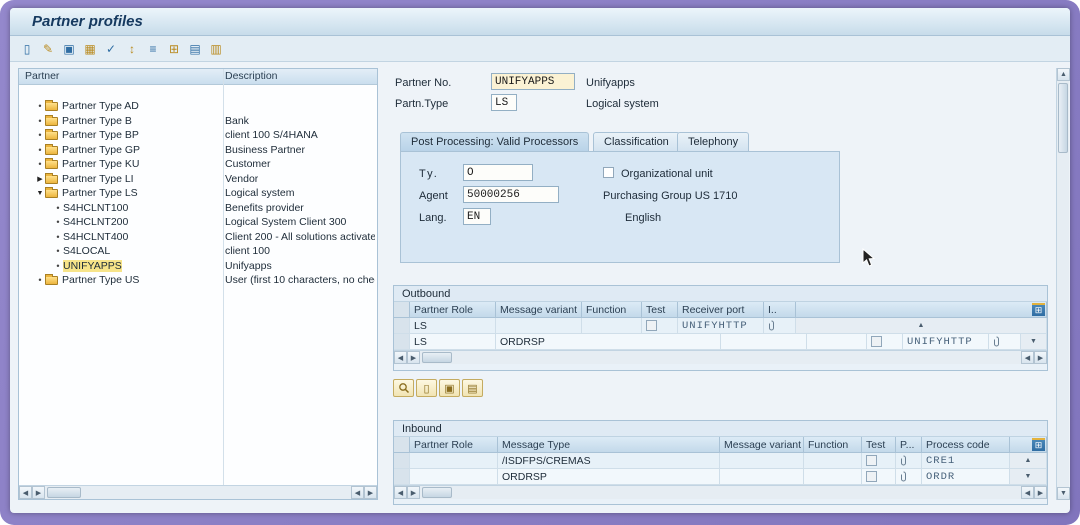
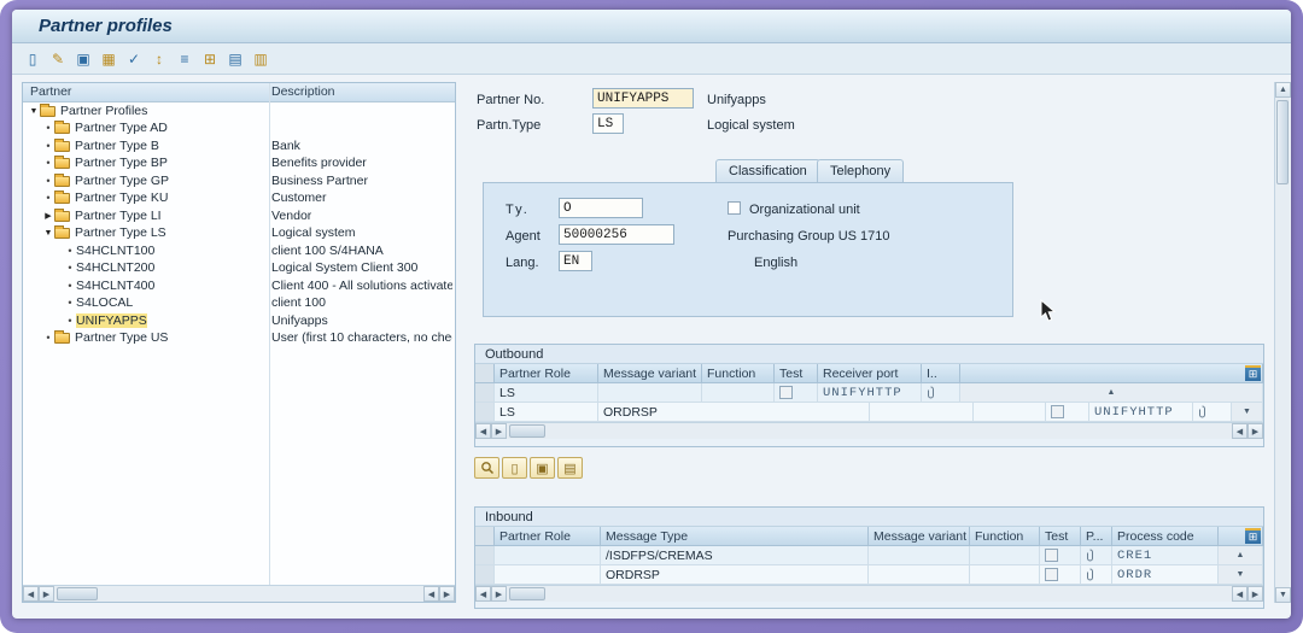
  Partner profiles
  ▯
  ✎
  ▣
  ▦
  ✓
  ↕
  ≡
  ⊞
  ▤
  ▥
  Partner
  Description
+ Partner Profiles
  •
  Partner Type AD
  •
  Partner Type B
  Bank
  •
  Partner Type BP
- client 100 S/4HANA
+ Benefits provider
  •
  Partner Type GP
  Business Partner
  •
  Partner Type KU
  Customer
  Partner Type LI
  Vendor
  Partner Type LS
  Logical system
  •
  S4HCLNT100
- Benefits provider
+ client 100 S/4HANA
  •
  S4HCLNT200
  Logical System Client 300
  •
  S4HCLNT400
- Client 200 - All solutions activate
+ Client 400 - All solutions activate
  •
  S4LOCAL
  client 100
  •
  UNIFYAPPS
  Unifyapps
  •
  Partner Type US
  User (first 10 characters, no che
  Partner No.
  UNIFYAPPS
  Unifyapps
  Partn.Type
  LS
  Logical system
- Post Processing: Valid Processors
  Classification
  Telephony
  Ty.
  O
  Organizational unit
  Agent
  50000256
  Purchasing Group US 1710
  Lang.
  EN
  English
  Outbound
  Partner Role
  Message variant
  Function
  Test
  Receiver port
  I..
  ⊞
  LS
  UNIFYHTTP
  LS
  ORDRSP
  UNIFYHTTP
  ▯
  ▣
  ▤
  Inbound
  Partner Role
  Message Type
  Message variant
  Function
  Test
  P...
  Process code
  ⊞
  /ISDFPS/CREMAS
  CRE1
  ORDRSP
  ORDR
